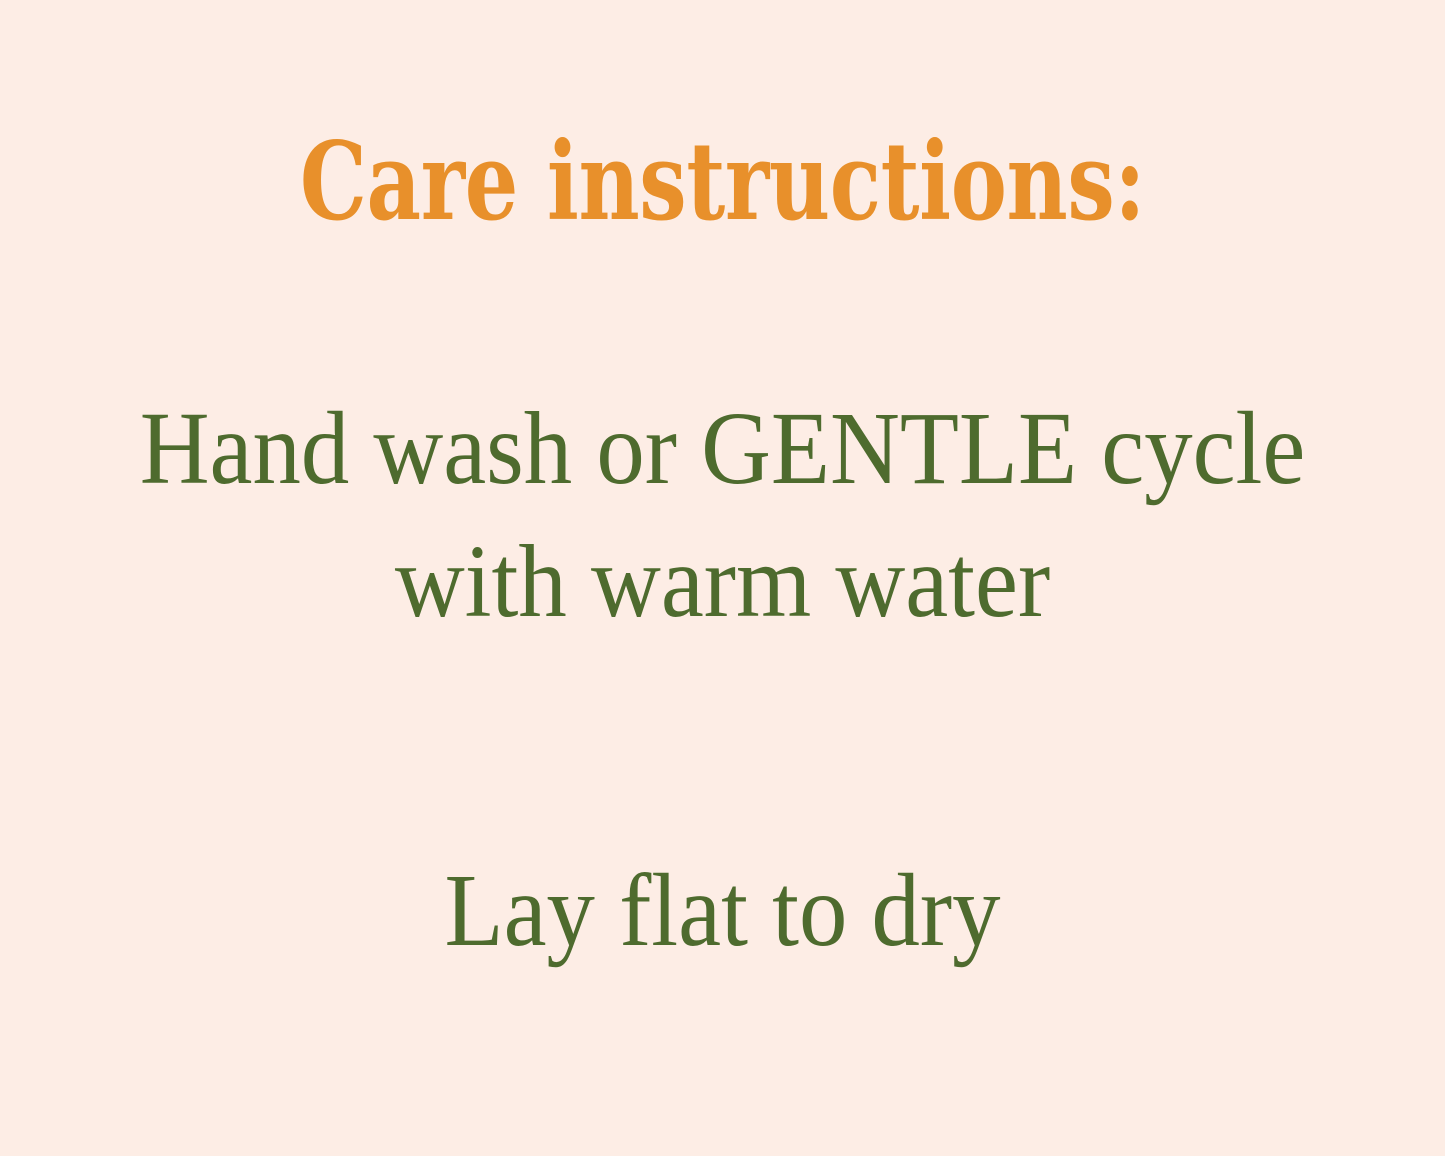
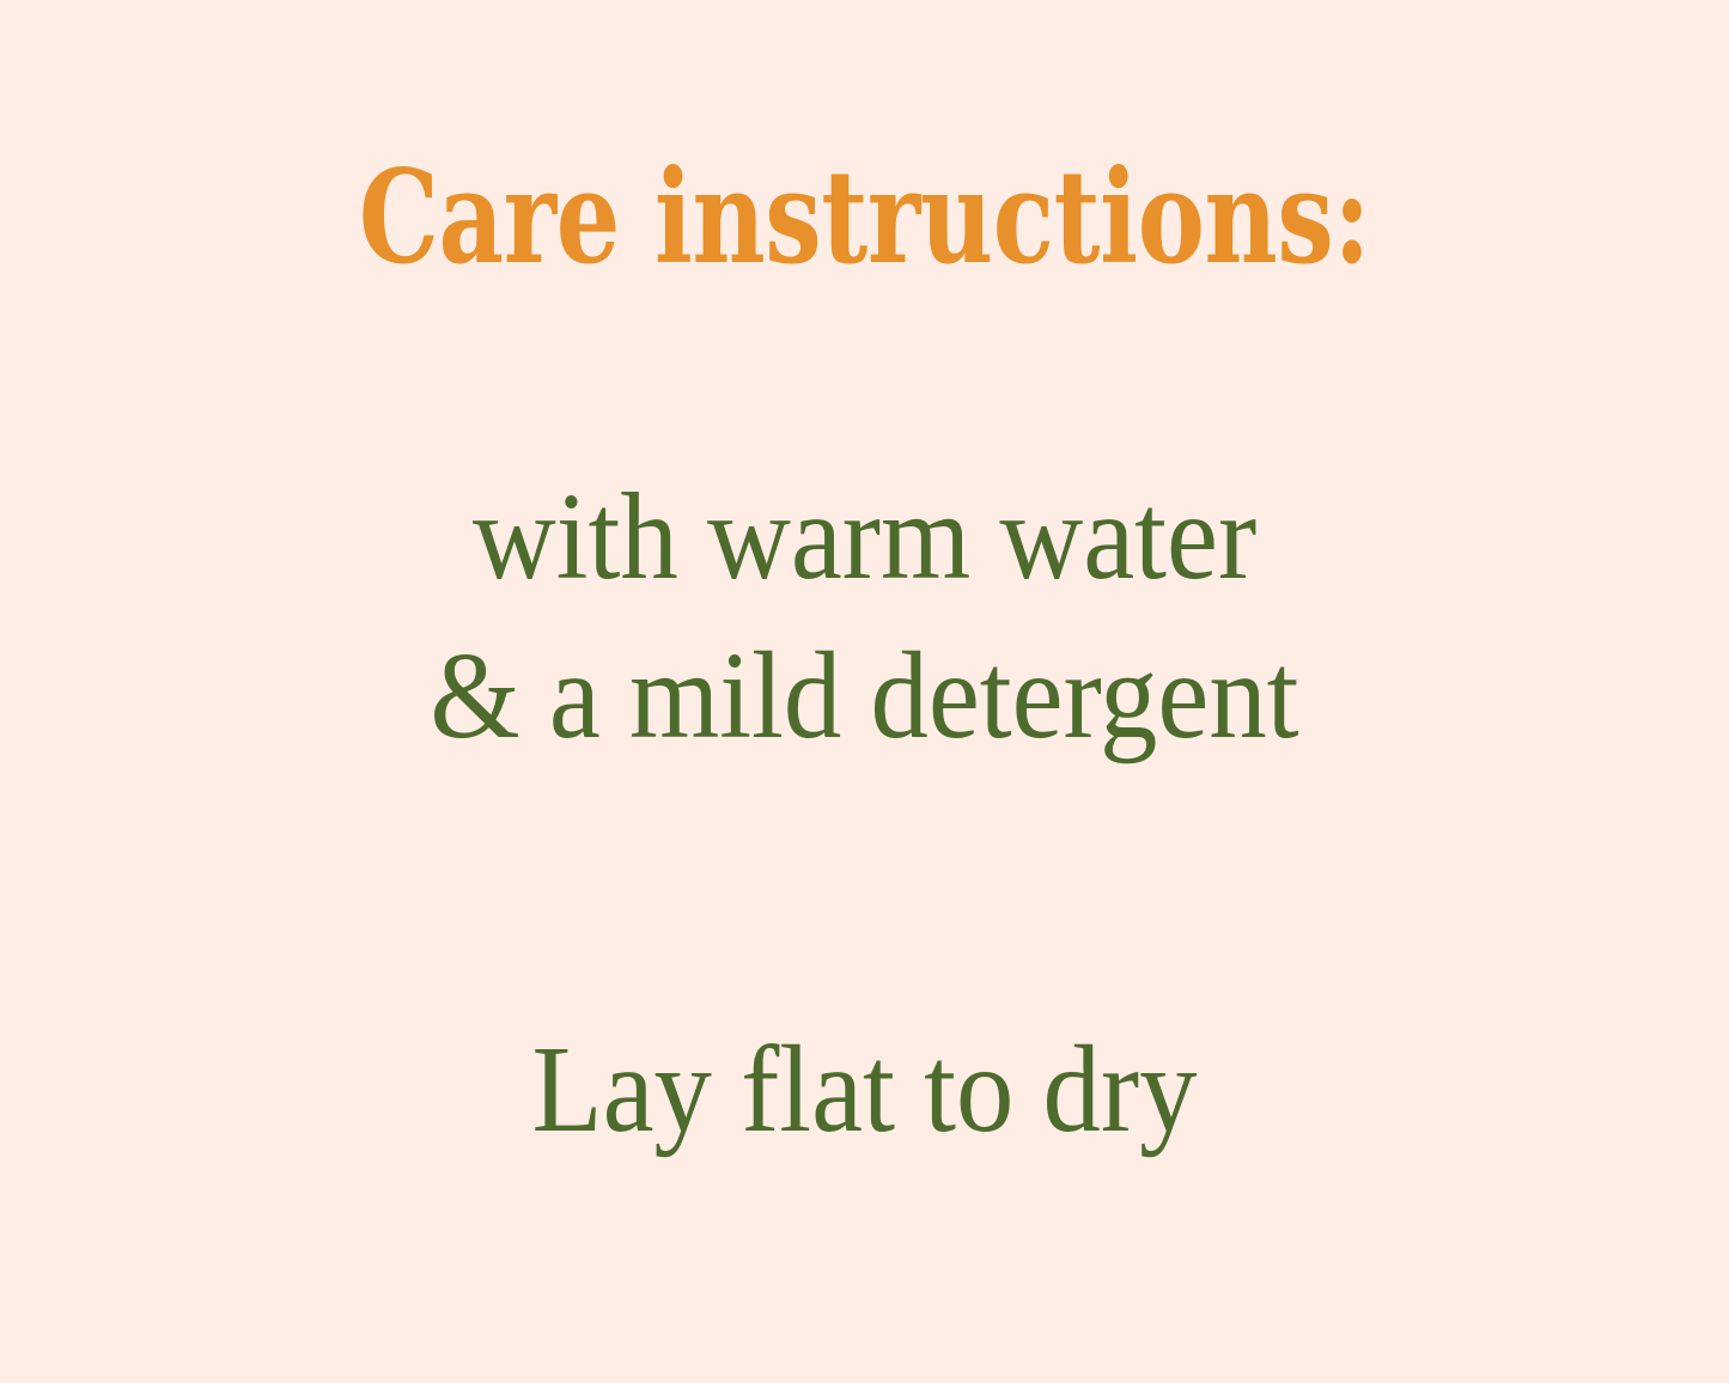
  Care instructions:
- Hand wash or GENTLE cycle
  with warm water
+ & a mild detergent
  Lay flat to dry
